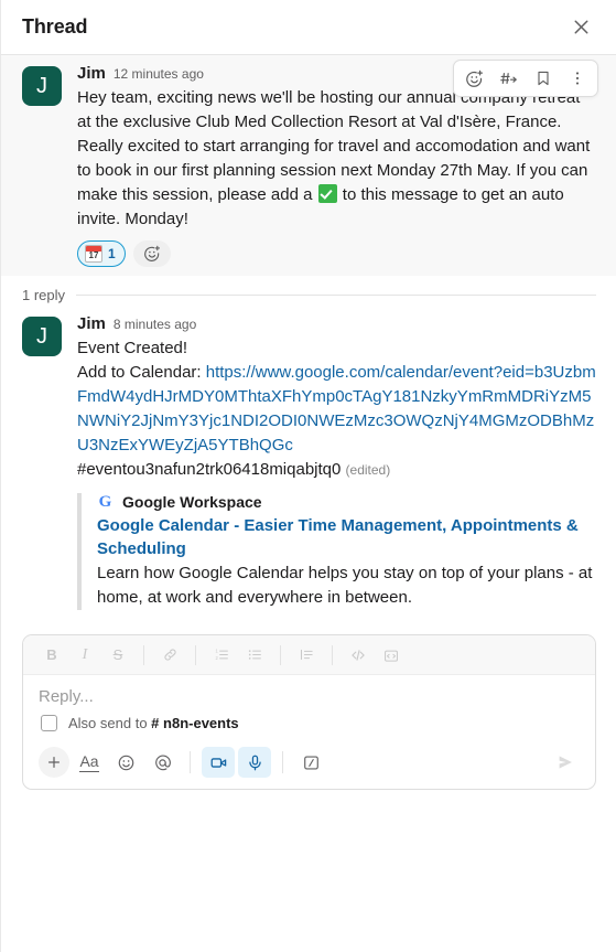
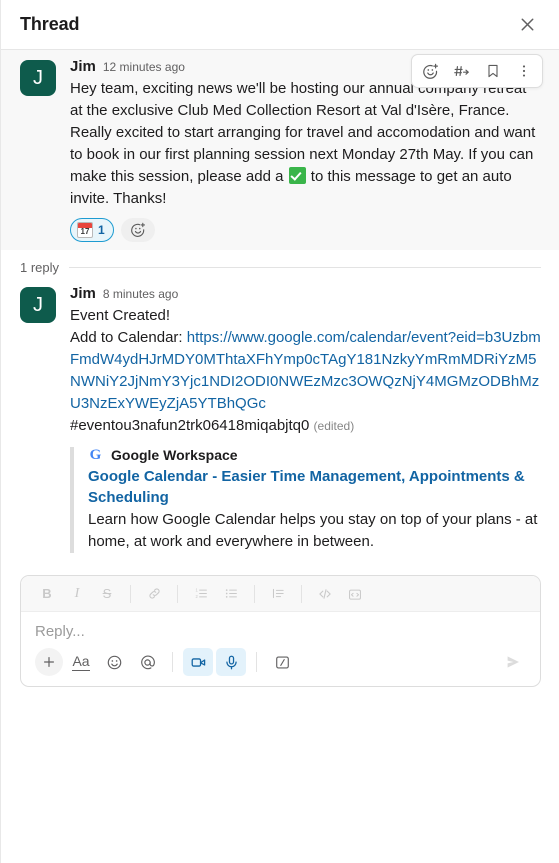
  Thread
  J
  Jim
  12 minutes ago
- Hey team, exciting news we'll be hosting our annual company retreat at the exclusive Club Med Collection Resort at Val d'Isère, France. Really excited to start arranging for travel and accomodation and want to book in our first planning session next Monday 27th May. If you can make this session, please add a to this message to get an auto invite. Monday!
+ Hey team, exciting news we'll be hosting our annual company retreat at the exclusive Club Med Collection Resort at Val d'Isère, France. Really excited to start arranging for travel and accomodation and want to book in our first planning session next Monday 27th May. If you can make this session, please add a to this message to get an auto invite. Thanks!
  17
  1
  1 reply
  J
  Jim
  8 minutes ago
  Event Created!
  Add to Calendar: https://www.google.com/calendar/event?eid=b3UzbmFmdW4ydHJrMDY0MThtaXFhYmp0cTAgY181NzkyYmRmMDRiYzM5NWNiY2JjNmY3Yjc1NDI2ODI0NWEzMzc3OWQzNjY4MGMzODBhMzU3NzExYWEyZjA5YTBhQGc
  #eventou3nafun2trk06418miqabjtq0 (edited)
  G
  Google Workspace
  Google Calendar - Easier Time Management, Appointments & Scheduling
  Learn how Google Calendar helps you stay on top of your plans - at home, at work and everywhere in between.
  B
  I
  S
  Reply...
- Also send to # n8n-events
  Aa
